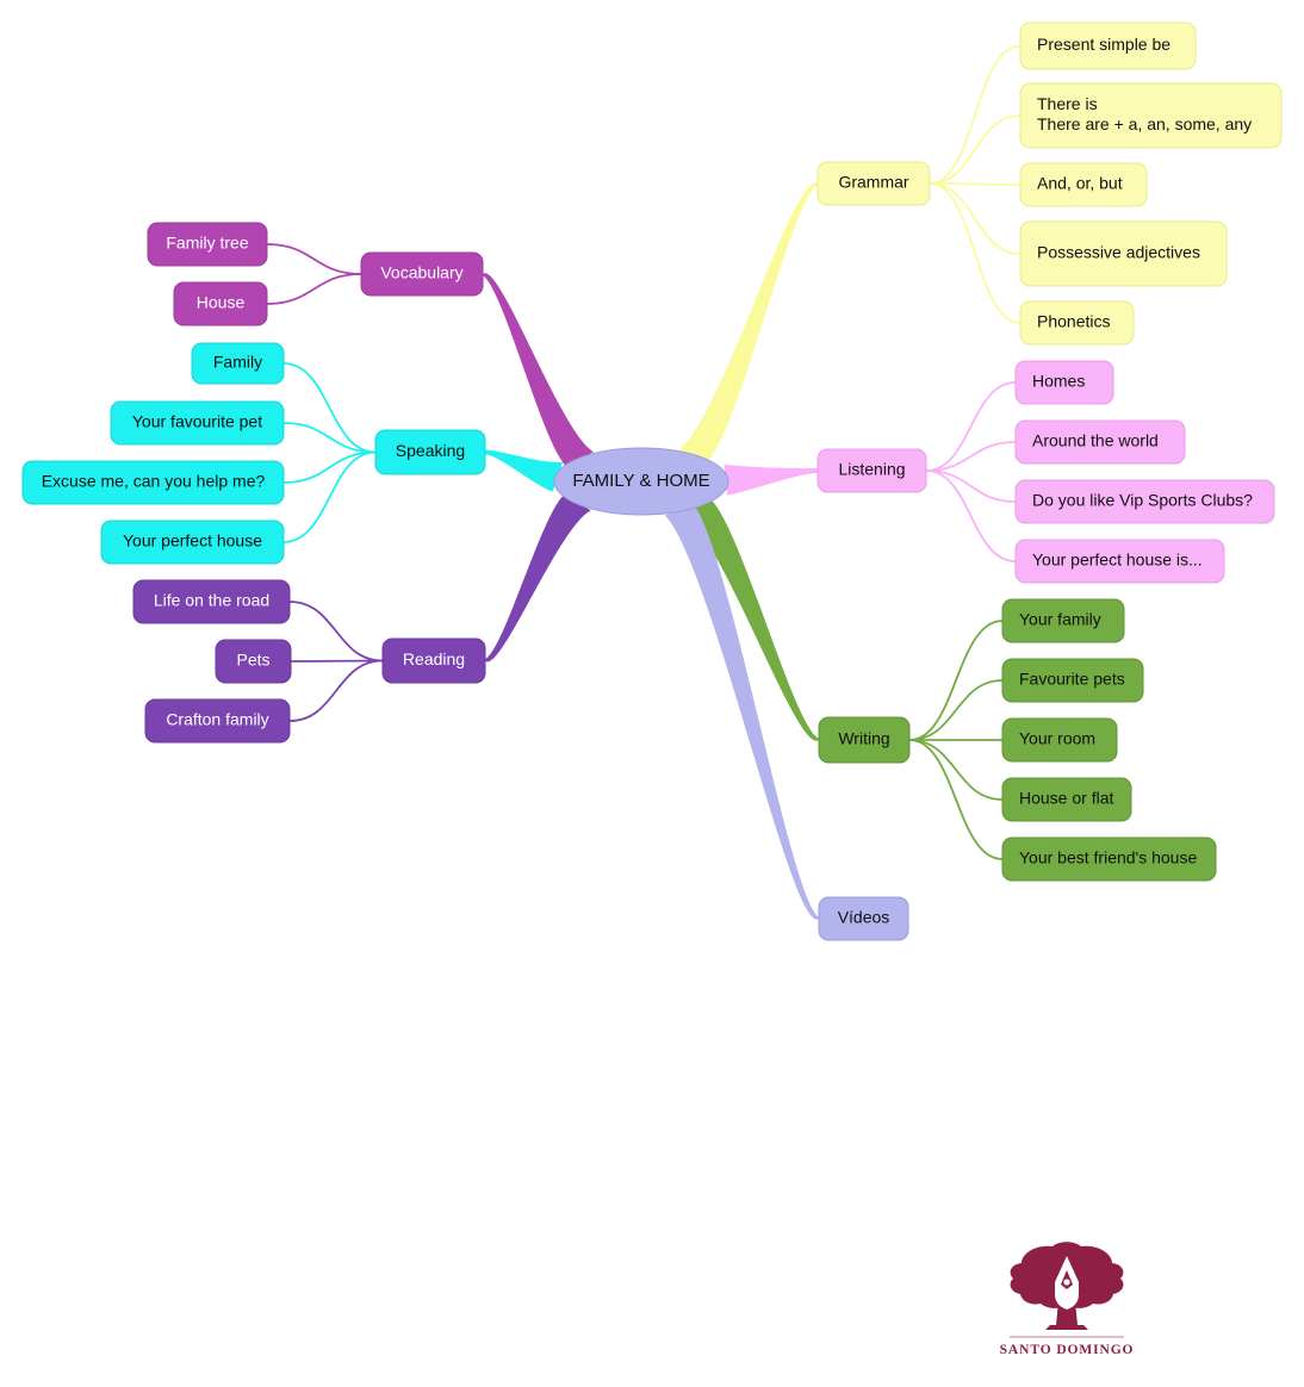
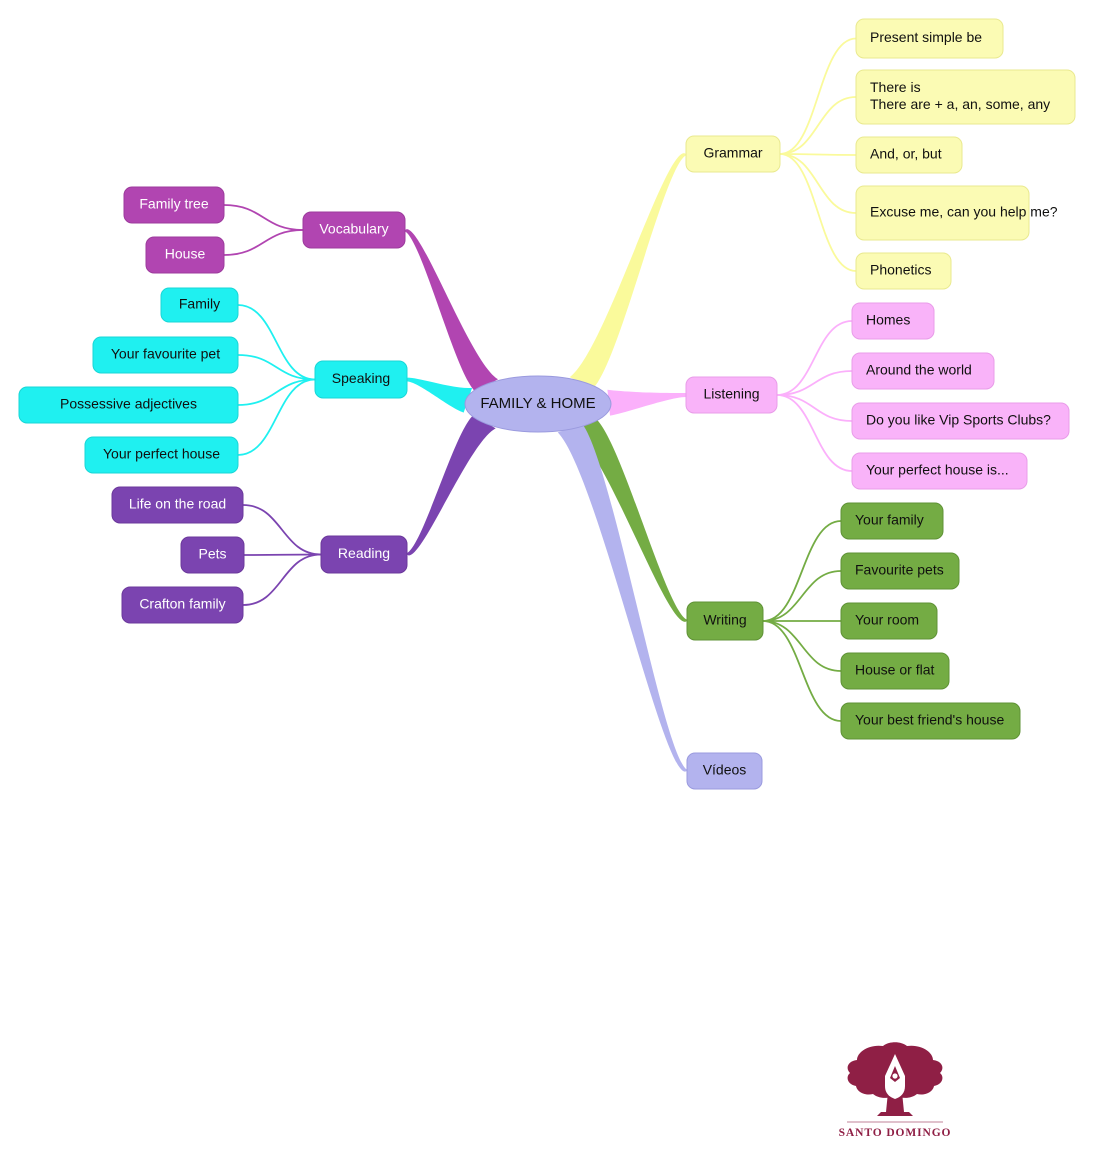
  Grammar
  Present simple be
  There is
  There are + a, an, some, any
  And, or, but
- Possessive adjectives
+ Excuse me, can you help me?
  Phonetics
  Listening
  Homes
  Around the world
  Do you like Vip Sports Clubs?
  Your perfect house is...
  Writing
  Your family
  Favourite pets
  Your room
  House or flat
  Your best friend's house
  Vídeos
  Reading
  Life on the road
  Pets
  Crafton family
  Speaking
  Family
  Your favourite pet
- Excuse me, can you help me?
+ Possessive adjectives
  Your perfect house
  Vocabulary
  Family tree
  House
  FAMILY & HOME
  SANTO DOMINGO
